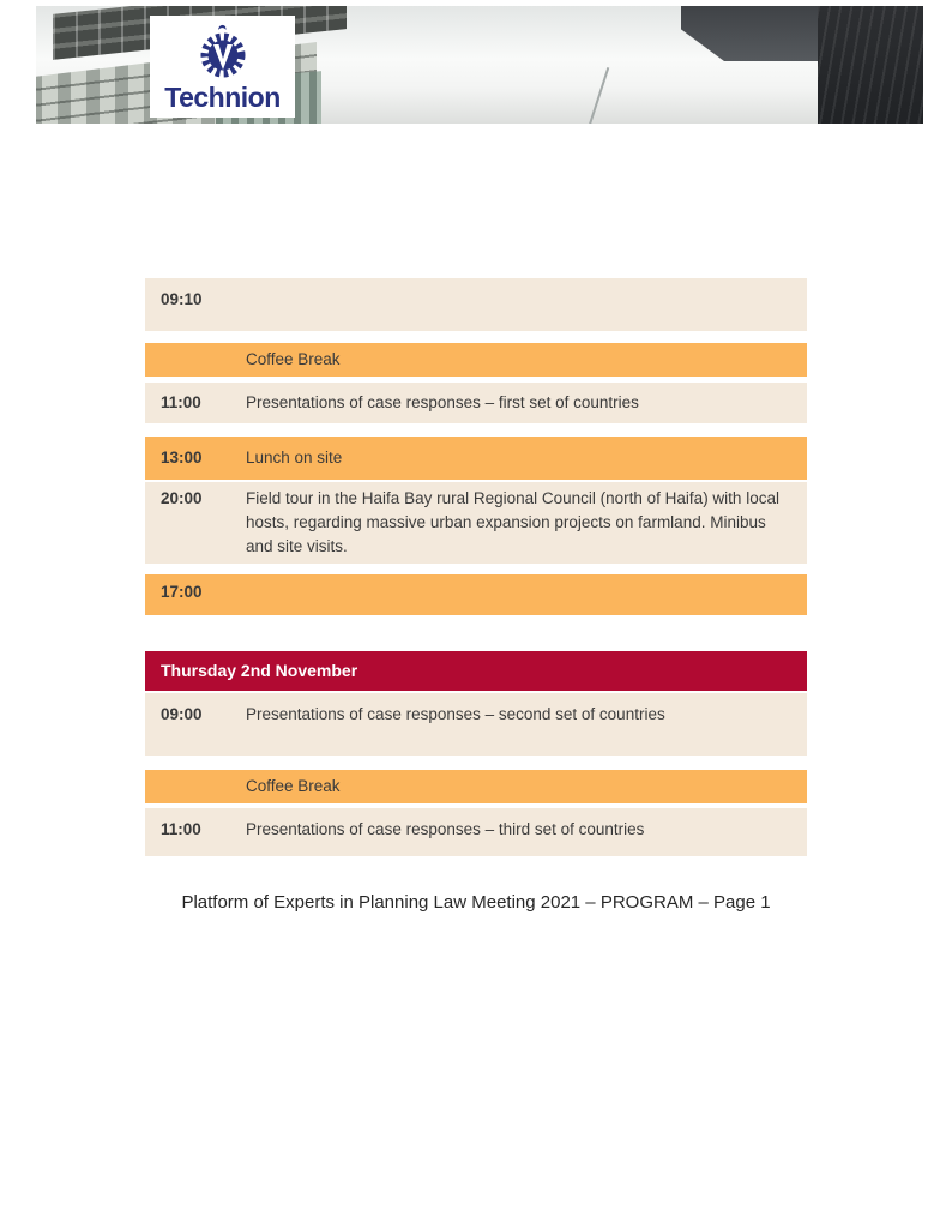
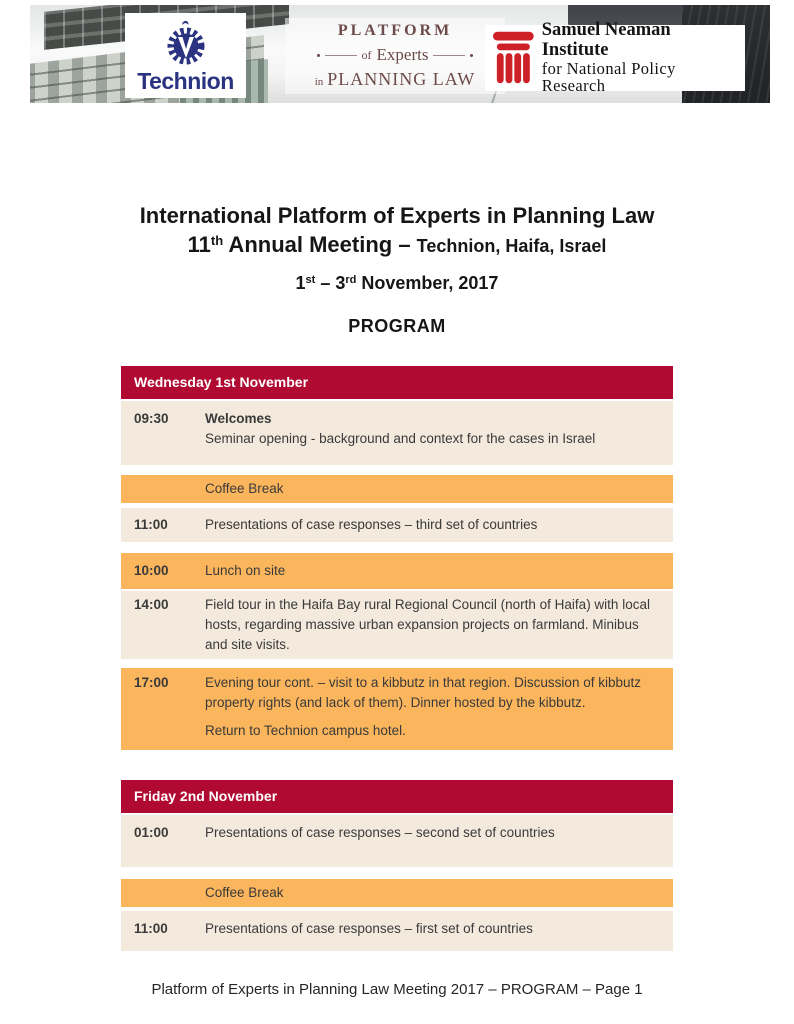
  Technion
+ PLATFORM
+ of
+ Experts
+ in
+ PLANNING LAW
+ Samuel Neaman Institute
+ for National Policy Research
+ International Platform of Experts in Planning Law
+ 11th Annual Meeting – Technion, Haifa, Israel
+ 1st – 3rd November, 2017
+ PROGRAM
+ Wednesday 1st November
- 09:10
+ 09:30
+ Welcomes
+ Seminar opening - background and context for the cases in Israel
  Coffee Break
  11:00
- Presentations of case responses – first set of countries
+ Presentations of case responses – third set of countries
- 13:00
+ 10:00
  Lunch on site
- 20:00
+ 14:00
  Field tour in the Haifa Bay rural Regional Council (north of Haifa) with local hosts, regarding massive urban expansion projects on farmland. Minibus and site visits.
  17:00
+ Evening tour cont. – visit to a kibbutz in that region. Discussion of kibbutz property rights (and lack of them). Dinner hosted by the kibbutz.
+ Return to Technion campus hotel.
- Thursday 2nd November
+ Friday 2nd November
- 09:00
+ 01:00
  Presentations of case responses – second set of countries
  Coffee Break
  11:00
- Presentations of case responses – third set of countries
+ Presentations of case responses – first set of countries
- Platform of Experts in Planning Law Meeting 2021 – PROGRAM – Page 1
+ Platform of Experts in Planning Law Meeting 2017 – PROGRAM – Page 1
